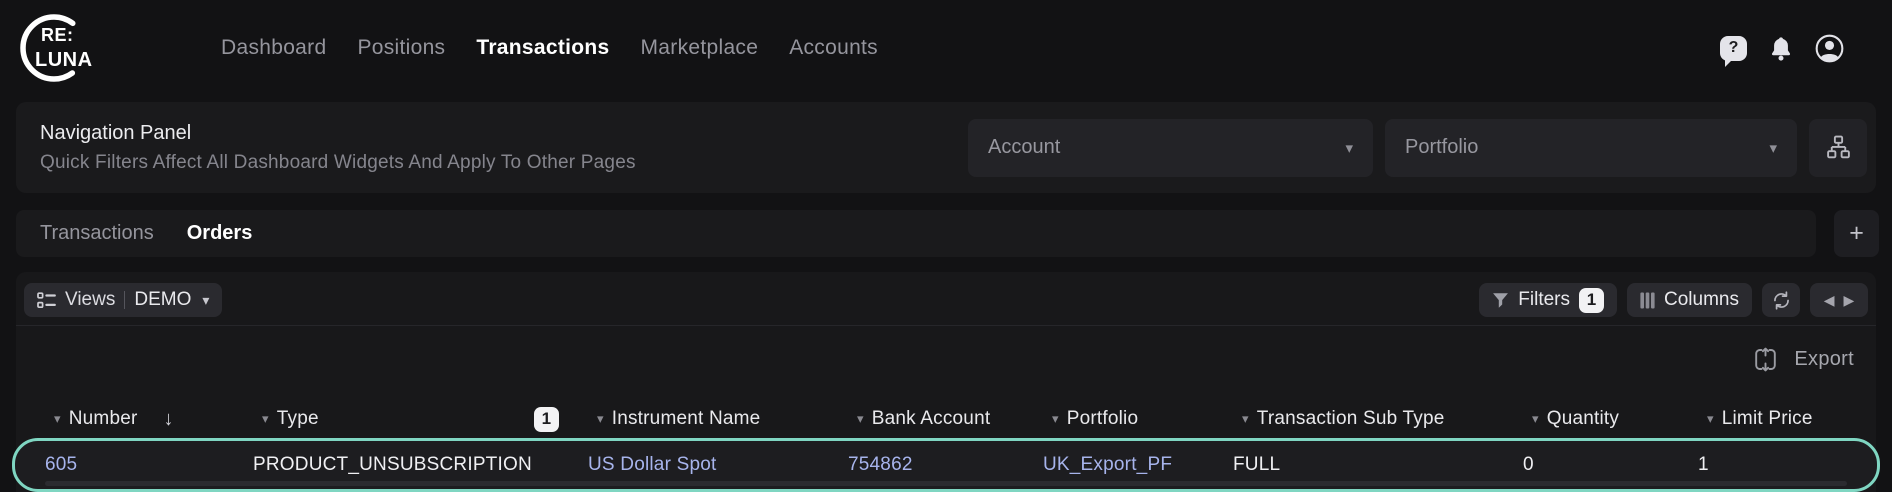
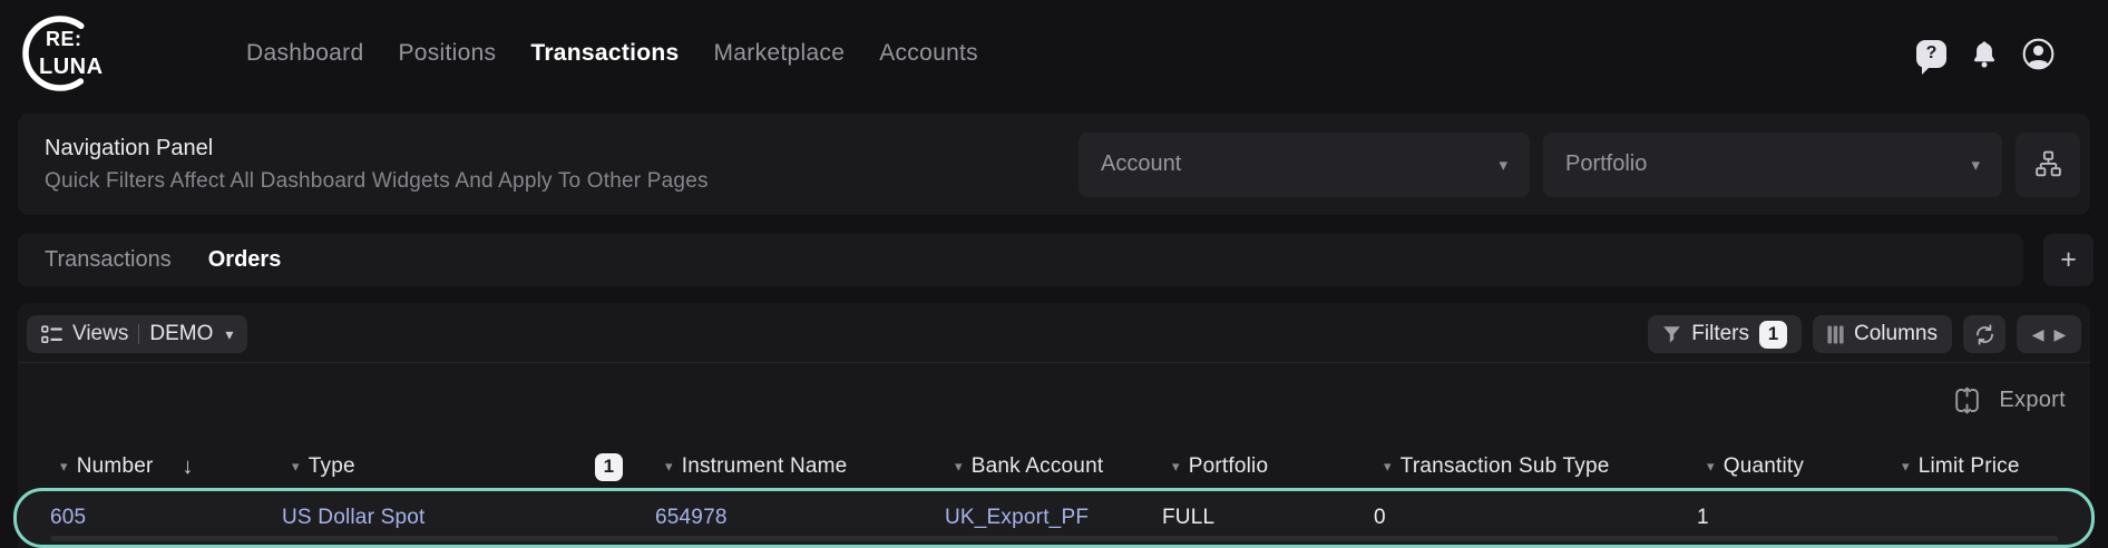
  RE:
  LUNA
  Dashboard
  Positions
  Transactions
  Marketplace
  Accounts
  ?
  Navigation Panel
  Quick Filters Affect All Dashboard Widgets And Apply To Other Pages
  Account
  ▾
  Portfolio
  ▾
  Transactions
  Orders
  +
  Views
  DEMO
  ▾
  Filters
  1
  Columns
  ◀
  ▶
  Export
  ▾
  Number
  ↓
  ▾
  Type
  1
  ▾
  Instrument Name
  ▾
  Bank Account
  ▾
  Portfolio
  ▾
  Transaction Sub Type
  ▾
  Quantity
  ▾
  Limit Price
  605
- PRODUCT_UNSUBSCRIPTION
  US Dollar Spot
- 754862
+ 654978
  UK_Export_PF
  FULL
  0
  1
